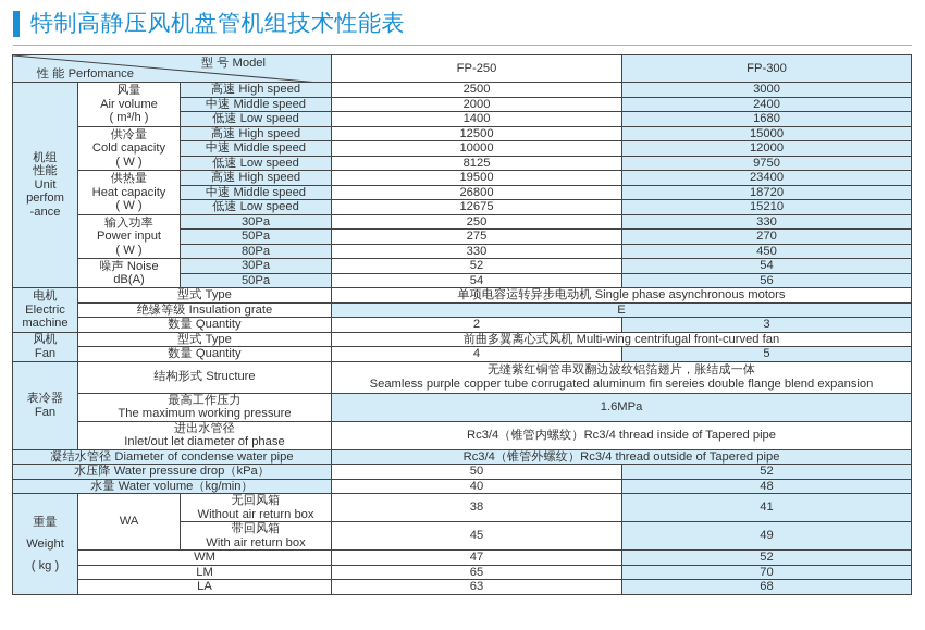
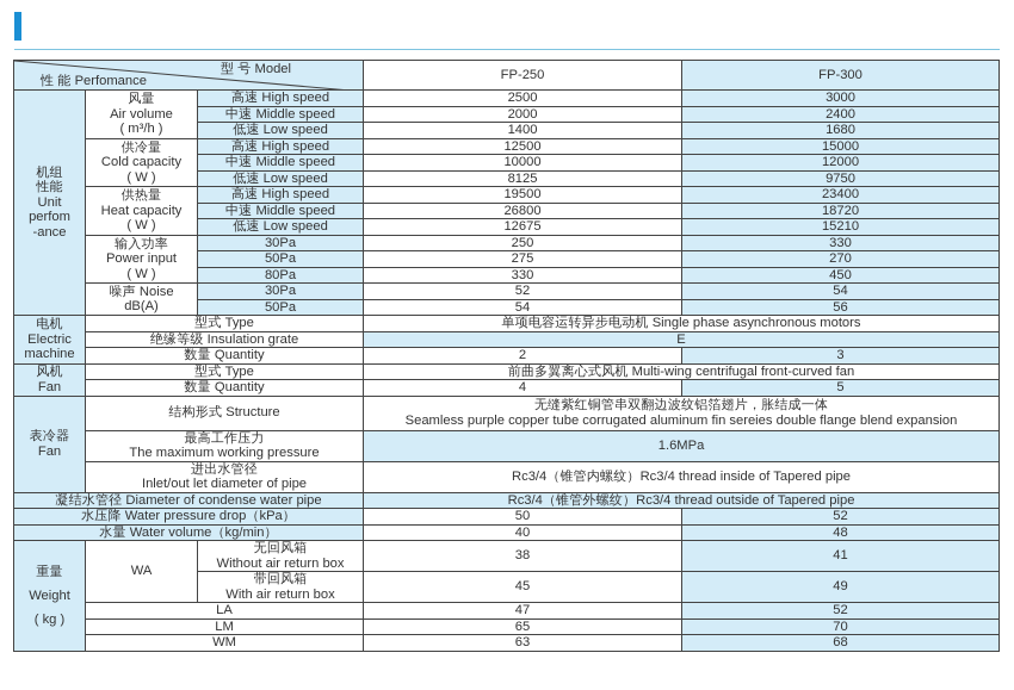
- 特制高静压风机盘管机组技术性能表
  型 号 Model 性 能 Perfomance	FP-250	FP-300
  机组 性能 Unit perfom -ance	风量 Air volume ( m³/h )	高速 High speed	2500	3000
  中速 Middle speed	2000	2400
  低速 Low speed	1400	1680
  供冷量 Cold capacity ( W )	高速 High speed	12500	15000
  中速 Middle speed	10000	12000
  低速 Low speed	8125	9750
  供热量 Heat capacity ( W )	高速 High speed	19500	23400
  中速 Middle speed	26800	18720
  低速 Low speed	12675	15210
  输入功率 Power input ( W )	30Pa	250	330
  50Pa	275	270
  80Pa	330	450
  噪声 Noise dB(A)	30Pa	52	54
  50Pa	54	56
  电机 Electric machine	型式 Type	单项电容运转异步电动机 Single phase asynchronous motors
  绝缘等级 Insulation grate	E
  数量 Quantity	2	3
  风机 Fan	型式 Type	前曲多翼离心式风机 Multi-wing centrifugal front-curved fan
  数量 Quantity	4	5
  表冷器 Fan	结构形式 Structure	无缝紫红铜管串双翻边波纹铝箔翅片，胀结成一体 Seamless purple copper tube corrugated aluminum fin sereies double flange blend expansion
  最高工作压力 The maximum working pressure	1.6MPa
- 进出水管径 Inlet/out let diameter of phase	Rc3/4（锥管内螺纹）Rc3/4 thread inside of Tapered pipe
+ 进出水管径 Inlet/out let diameter of pipe	Rc3/4（锥管内螺纹）Rc3/4 thread inside of Tapered pipe
  凝结水管径 Diameter of condense water pipe	Rc3/4（锥管外螺纹）Rc3/4 thread outside of Tapered pipe
  水压降 Water pressure drop（kPa）	50	52
  水量 Water volume（kg/min）	40	48
  重量 Weight ( kg )	WA	无回风箱 Without air return box	38	41
  带回风箱 With air return box	45	49
- WM	47	52
+ LA	47	52
  LM	65	70
- LA	63	68
+ WM	63	68
